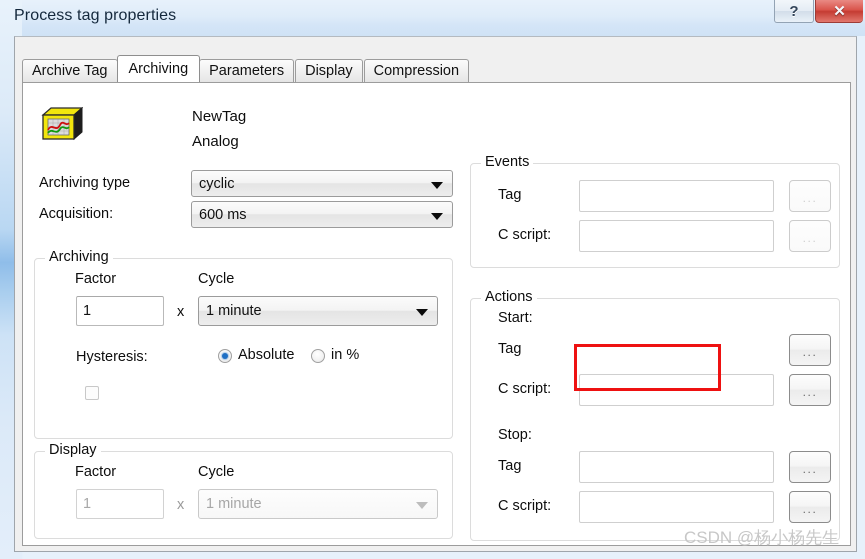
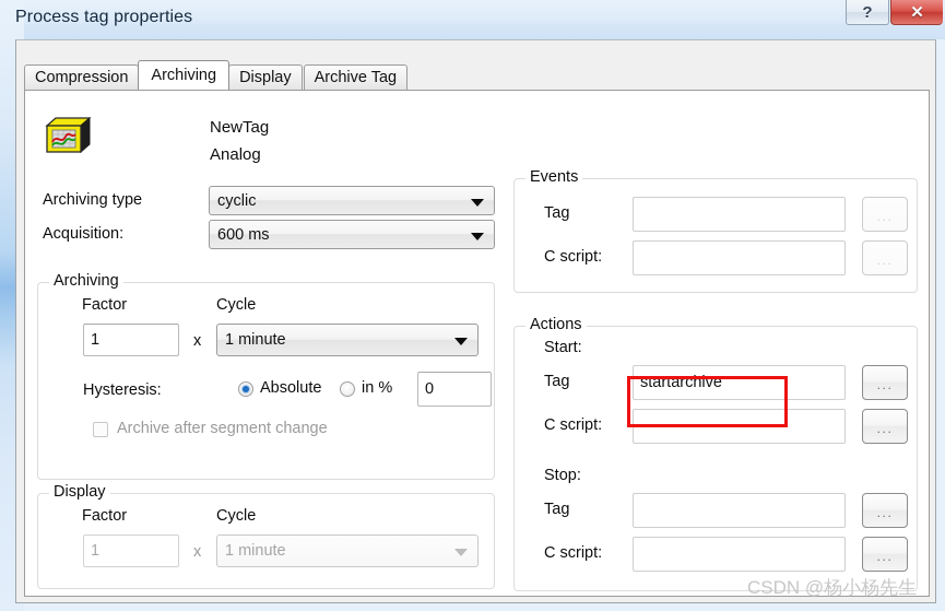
  Process tag properties
  ?
  ✕
- Archive Tag
+ Compression
  Archiving
- Parameters
  Display
- Compression
+ Archive Tag
  NewTag
  Analog
  Archiving type
  cyclic
  Acquisition:
  600 ms
  Archiving
  Factor
  Cycle
  1
  x
  1 minute
  Hysteresis:
  Absolute
  in %
+ 0
+ Archive after segment change
  Display
  Factor
  Cycle
  1
  x
  1 minute
  Events
  Tag
  ...
  C script:
  ...
  Actions
  Start:
  Tag
+ startarchive
  ...
  C script:
  ...
  Stop:
  Tag
  ...
  C script:
  ...
  CSDN @杨小杨先生
